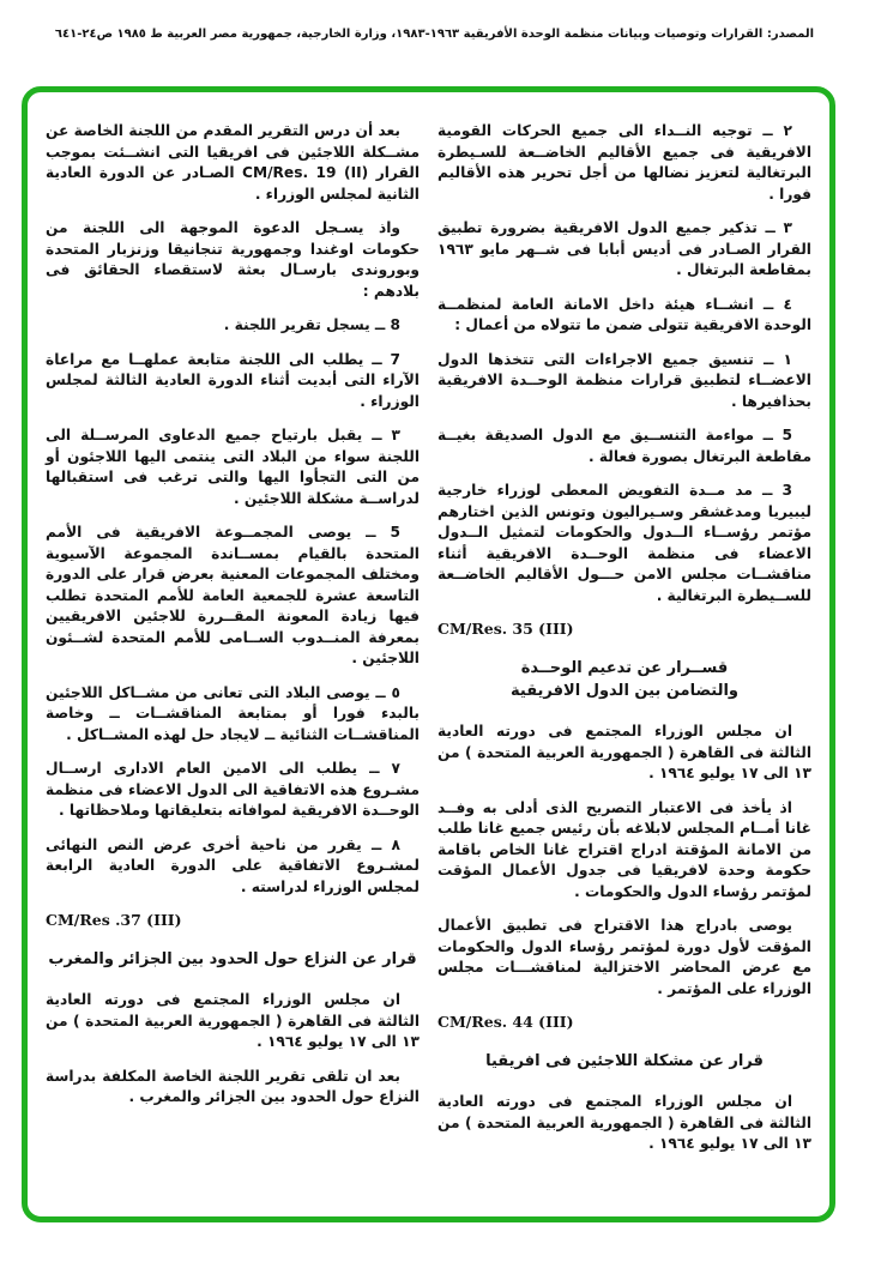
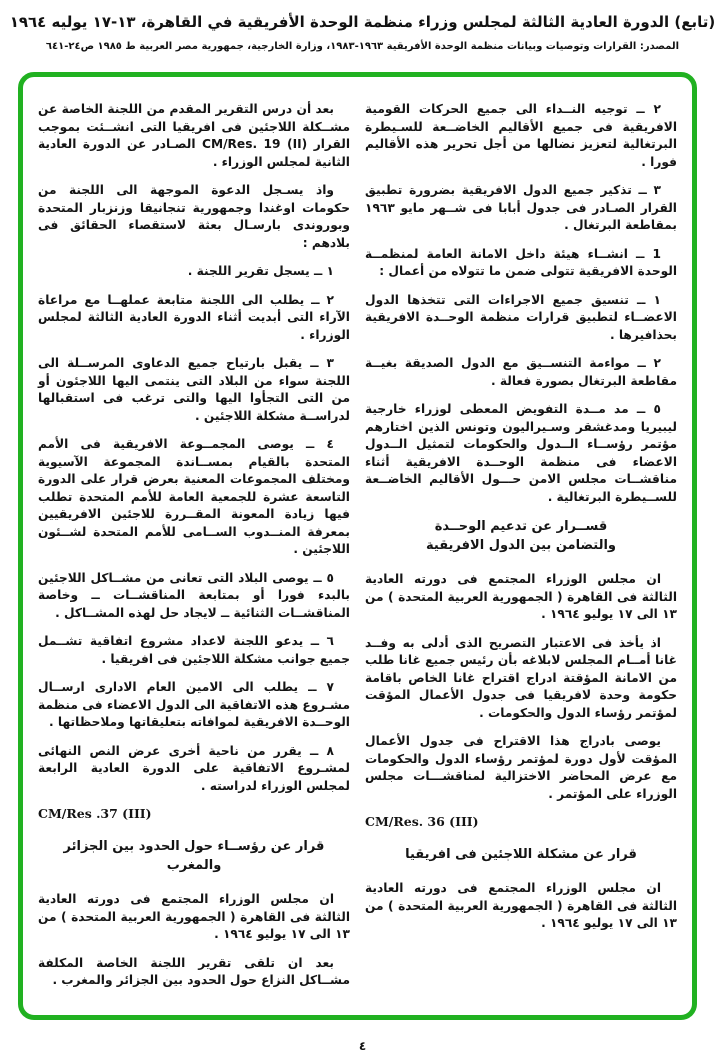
+ (تابع) الدورة العادية الثالثة لمجلس وزراء منظمة الوحدة الأفريقية في القاهرة، ١٣-١٧ يوليه ١٩٦٤
  المصدر: القرارات وتوصيات وبيانات منظمة الوحدة الأفريقية ١٩٦٣-١٩٨٣، وزارة الخارجية، جمهورية مصر العربية ط ١٩٨٥ ص٢٤-٦٤١
  ٢ ــ توجيه النــداء الى جميع الحركات القومية الافريقية فى جميع الأقاليم الخاضــعة للسـيطرة البرتغالية لتعزيز نضالها من أجل تحرير هذه الأقاليم فورا .
- ٣ ــ تذكير جميع الدول الافريقية بضرورة تطبيق القرار الصـادر فى أديس أبابا فى شــهر مايو ١٩٦٣ بمقاطعة البرتغال .
+ ٣ ــ تذكير جميع الدول الافريقية بضرورة تطبيق القرار الصـادر فى جدول أبابا فى شــهر مايو ١٩٦٣ بمقاطعة البرتغال .
- ٤ ــ انشــاء هيئة داخل الامانة العامة لمنظمــة الوحدة الافريقية تتولى ضمن ما تتولاه من أعمال :
+ 1 ــ انشــاء هيئة داخل الامانة العامة لمنظمــة الوحدة الافريقية تتولى ضمن ما تتولاه من أعمال :
  ١ ــ تنسيق جميع الاجراءات التى تتخذها الدول الاعضــاء لتطبيق قرارات منظمة الوحــدة الافريقية بحذافيرها .
- 5 ــ مواءمة التنســيق مع الدول الصديقة بغيــة مقاطعة البرتغال بصورة فعالة .
+ ٢ ــ مواءمة التنســيق مع الدول الصديقة بغيــة مقاطعة البرتغال بصورة فعالة .
- 3 ــ مد مــدة التفويض المعطى لوزراء خارجية ليبيريا ومدغشقر وسـيراليون وتونس الذين اختارهم مؤتمر رؤســاء الــدول والحكومات لتمثيل الــدول الاعضاء فى منظمة الوحــدة الافريقية أثناء مناقشــات مجلس الامن حـــول الأقاليم الخاضــعة للســيطرة البرتغالية .
+ ٥ ــ مد مــدة التفويض المعطى لوزراء خارجية ليبيريا ومدغشقر وسـيراليون وتونس الذين اختارهم مؤتمر رؤســاء الــدول والحكومات لتمثيل الــدول الاعضاء فى منظمة الوحــدة الافريقية أثناء مناقشــات مجلس الامن حـــول الأقاليم الخاضــعة للســيطرة البرتغالية .
- CM/Res. 35 (III)
  قســرار عن تدعيم الوحــدة
  والتضامن بين الدول الافريقية
  ان مجلس الوزراء المجتمع فى دورته العادية الثالثة فى القاهرة ( الجمهورية العربية المتحدة ) من ١٣ الى ١٧ يوليو ١٩٦٤ .
  اذ يأخذ فى الاعتبار التصريح الذى أدلى به وفــد غانا أمــام المجلس لابلاغه بأن رئيس جميع غانا طلب من الامانة المؤقتة ادراج اقتراح غانا الخاص باقامة حكومة وحدة لافريقيا فى جدول الأعمال المؤقت لمؤتمر رؤساء الدول والحكومات .
- يوصى بادراج هذا الاقتراح فى تطبيق الأعمال المؤقت لأول دورة لمؤتمر رؤساء الدول والحكومات مع عرض المحاضر الاختزالية لمناقشـــات مجلس الوزراء على المؤتمر .
+ يوصى بادراج هذا الاقتراح فى جدول الأعمال المؤقت لأول دورة لمؤتمر رؤساء الدول والحكومات مع عرض المحاضر الاختزالية لمناقشـــات مجلس الوزراء على المؤتمر .
- CM/Res. 44 (III)
+ CM/Res. 36 (III)
  قرار عن مشكلة اللاجئين فى افريقيا
  ان مجلس الوزراء المجتمع فى دورته العادية الثالثة فى القاهرة ( الجمهورية العربية المتحدة ) من ١٣ الى ١٧ يوليو ١٩٦٤ .
  بعد أن درس التقرير المقدم من اللجنة الخاصة عن مشــكلة اللاجئين فى افريقيا التى انشــئت بموجب القرار CM/Res. 19 (II) الصـادر عن الدورة العادية الثانية لمجلس الوزراء .
  واذ يسـجل الدعوة الموجهة الى اللجنة من حكومات اوغندا وجمهورية تنجانيقا وزنزبار المتحدة وبوروندى بارسـال بعثة لاستقصاء الحقائق فى بلادهم :
- 8 ــ يسجل تقرير اللجنة .
+ ١ ــ يسجل تقرير اللجنة .
- 7 ــ يطلب الى اللجنة متابعة عملهــا مع مراعاة الآراء التى أبديت أثناء الدورة العادية الثالثة لمجلس الوزراء .
+ ٢ ــ يطلب الى اللجنة متابعة عملهــا مع مراعاة الآراء التى أبديت أثناء الدورة العادية الثالثة لمجلس الوزراء .
  ٣ ــ يقبل بارتياح جميع الدعاوى المرســلة الى اللجنة سواء من البلاد التى ينتمى اليها اللاجئون أو من التى التجأوا اليها والتى ترغب فى استقبالها لدراســة مشكلة اللاجئين .
- 5 ــ يوصى المجمــوعة الافريقية فى الأمم المتحدة بالقيام بمســاندة المجموعة الآسيوية ومختلف المجموعات المعنية بعرض قرار على الدورة التاسعة عشرة للجمعية العامة للأمم المتحدة تطلب فيها زيادة المعونة المقــررة للاجئين الافريقيين بمعرفة المنــدوب الســامى للأمم المتحدة لشــئون اللاجئين .
+ ٤ ــ يوصى المجمــوعة الافريقية فى الأمم المتحدة بالقيام بمســاندة المجموعة الآسيوية ومختلف المجموعات المعنية بعرض قرار على الدورة التاسعة عشرة للجمعية العامة للأمم المتحدة تطلب فيها زيادة المعونة المقــررة للاجئين الافريقيين بمعرفة المنــدوب الســامى للأمم المتحدة لشــئون اللاجئين .
  ٥ ــ يوصى البلاد التى تعانى من مشــاكل اللاجئين بالبدء فورا أو بمتابعة المناقشــات ــ وخاصة المناقشــات الثنائية ــ لايجاد حل لهذه المشــاكل .
+ ٦ ــ يدعو اللجنة لاعداد مشروع اتفاقية تشــمل جميع جوانب مشكلة اللاجئين فى افريقيا .
  ٧ ــ يطلب الى الامين العام الادارى ارســال مشـروع هذه الاتفاقية الى الدول الاعضاء فى منظمة الوحــدة الافريقية لموافاته بتعليقاتها وملاحظاتها .
  ٨ ــ يقرر من ناحية أخرى عرض النص النهائى لمشـروع الاتفاقية على الدورة العادية الرابعة لمجلس الوزراء لدراسته .
  CM/Res .37 (III)
- قرار عن النزاع حول الحدود بين الجزائر والمغرب
+ قرار عن رؤســاء حول الحدود بين الجزائر والمغرب
  ان مجلس الوزراء المجتمع فى دورته العادية الثالثة فى القاهرة ( الجمهورية العربية المتحدة ) من ١٣ الى ١٧ يوليو ١٩٦٤ .
- بعد ان تلقى تقرير اللجنة الخاصة المكلفة بدراسة النزاع حول الحدود بين الجزائر والمغرب .
+ بعد ان تلقى تقرير اللجنة الخاصة المكلفة مشــاكل النزاع حول الحدود بين الجزائر والمغرب .
+ ٤
